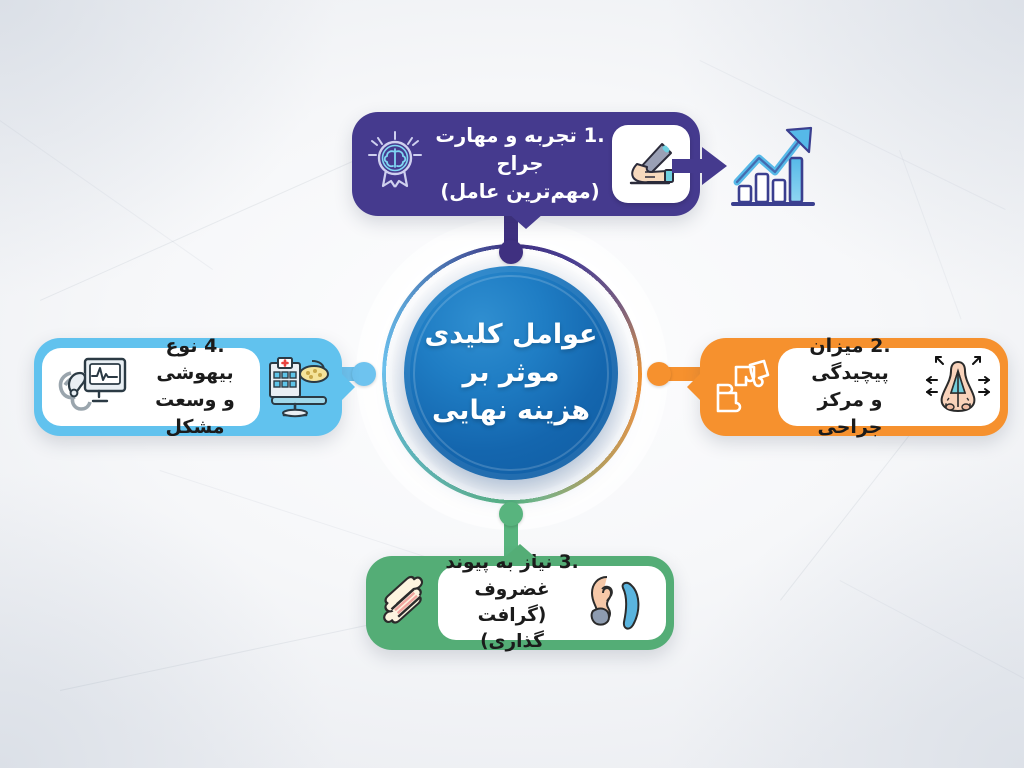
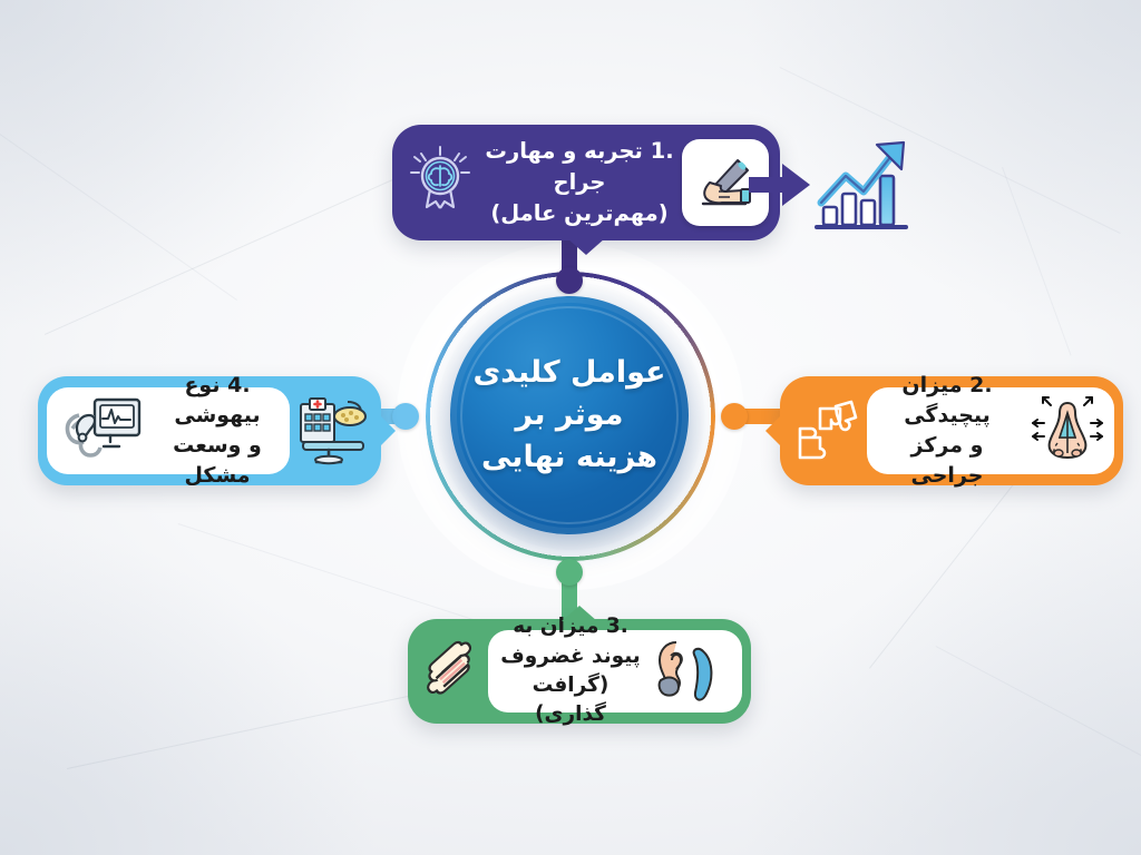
  عوامل کلیدی
  موثر بر
  هزینه نهایی
  .1 تجربه و مهارت جراح
  (مهم‌ترین عامل)
  .2 میزان پیچیدگی
  و مرکز جراحی
- .3 نیاز به پیوند غضروف
+ .3 میزان به پیوند غضروف
  (گرافت گذاری)
  .4 نوع بیهوشی
  و وسعت مشکل
